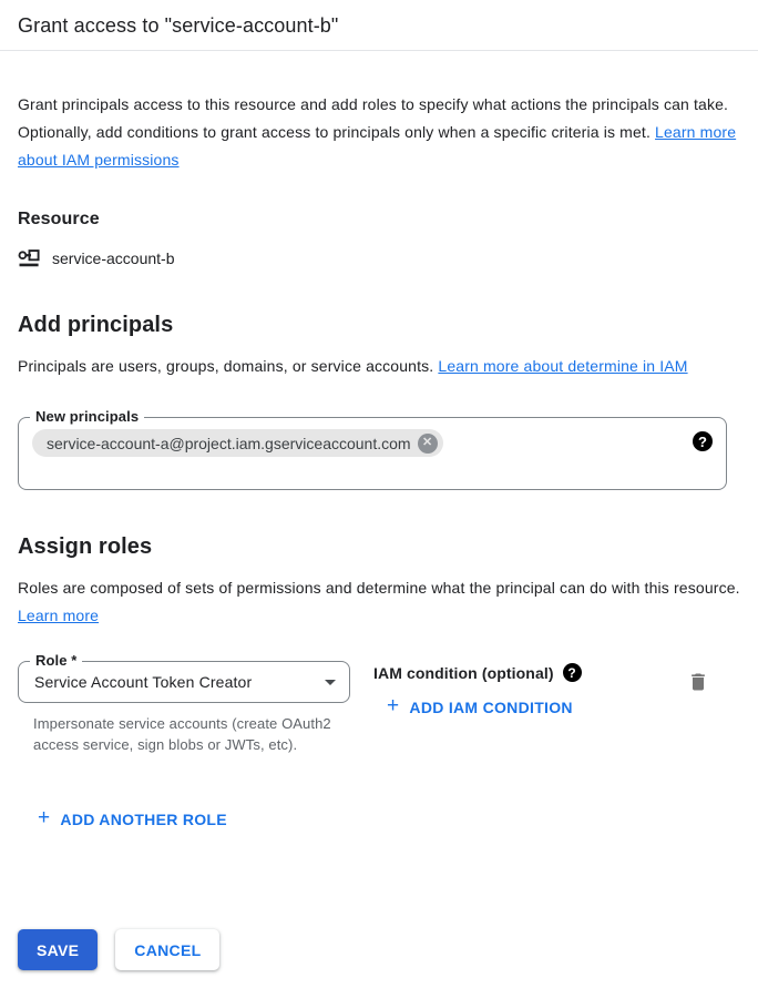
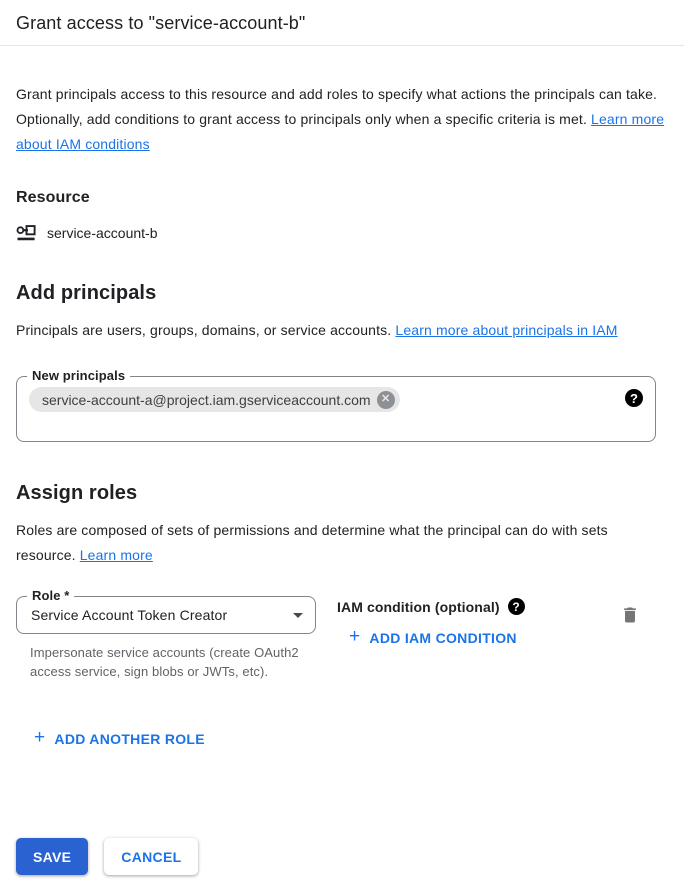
  Grant access to "service-account-b"
- Grant principals access to this resource and add roles to specify what actions the principals can take. Optionally, add conditions to grant access to principals only when a specific criteria is met. Learn more about IAM permissions
+ Grant principals access to this resource and add roles to specify what actions the principals can take. Optionally, add conditions to grant access to principals only when a specific criteria is met. Learn more about IAM conditions
  Resource
  service-account-b
  Add principals
- Principals are users, groups, domains, or service accounts. Learn more about determine in IAM
+ Principals are users, groups, domains, or service accounts. Learn more about principals in IAM
  New principals
  service-account-a@project.iam.gserviceaccount.com
  ✕
  ?
  Assign roles
- Roles are composed of sets of permissions and determine what the principal can do with this resource. Learn more
+ Roles are composed of sets of permissions and determine what the principal can do with sets resource. Learn more
  Role *
  Service Account Token Creator
  Impersonate service accounts (create OAuth2 access service, sign blobs or JWTs, etc).
  IAM condition (optional)
  ?
  +
  ADD IAM CONDITION
  +
  ADD ANOTHER ROLE
  SAVE
  CANCEL
